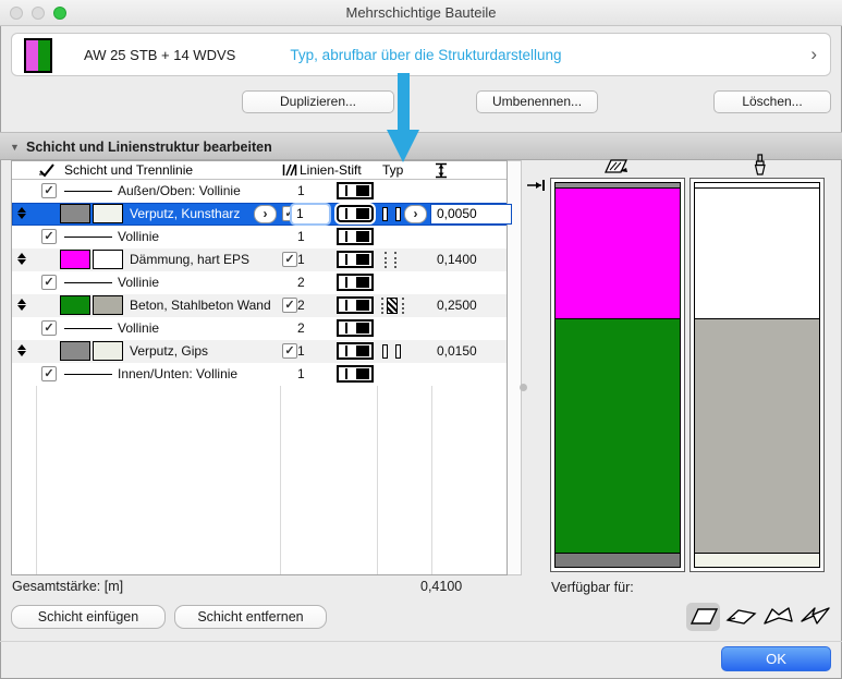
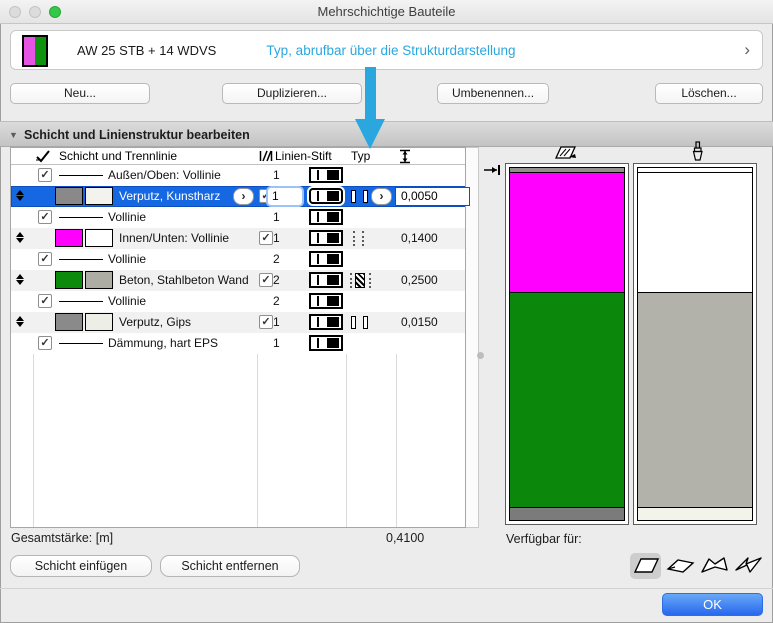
  Mehrschichtige Bauteile
  AW 25 STB + 14 WDVS
  Typ, abrufbar über die Strukturdarstellung
  ›
+ Neu...
  Duplizieren...
  Umbenennen...
  Löschen...
  ▼
  Schicht und Linienstruktur bearbeiten
  Schicht und Trennlinie
  Linien-Stift
  Typ
  ✓
  Außen/Oben: Vollinie
  1
  Verputz, Kunstharz
  ›
  ✓
  1
  ›
  0,0050
  ✓
  Vollinie
  1
- Dämmung, hart EPS
+ Innen/Unten: Vollinie
  ✓
  1
  0,1400
  ✓
  Vollinie
  2
  Beton, Stahlbeton Wand
  ✓
  2
  0,2500
  ✓
  Vollinie
  2
  Verputz, Gips
  ✓
  1
  0,0150
  ✓
- Innen/Unten: Vollinie
+ Dämmung, hart EPS
  1
  Gesamtstärke: [m]
  0,4100
  Schicht einfügen
  Schicht entfernen
  Verfügbar für:
  OK
